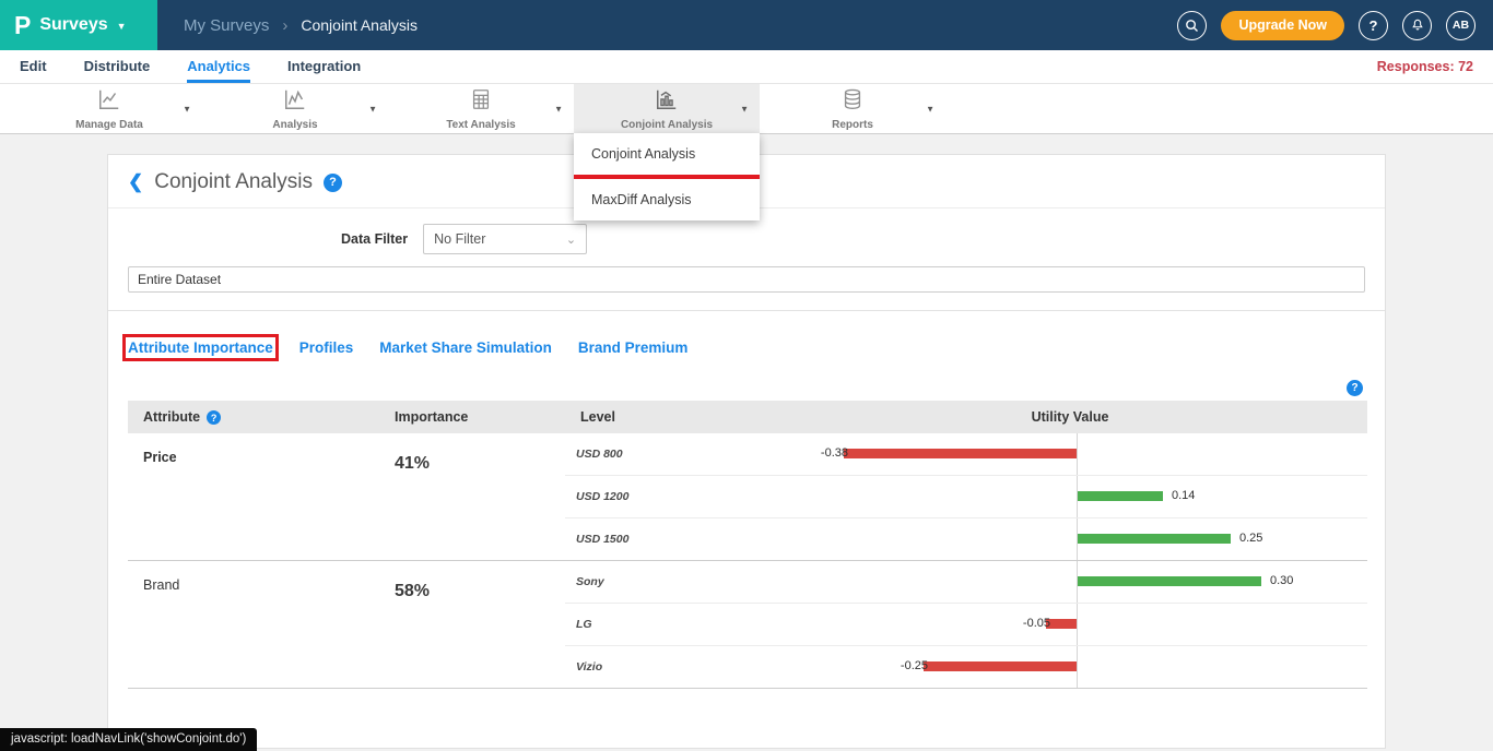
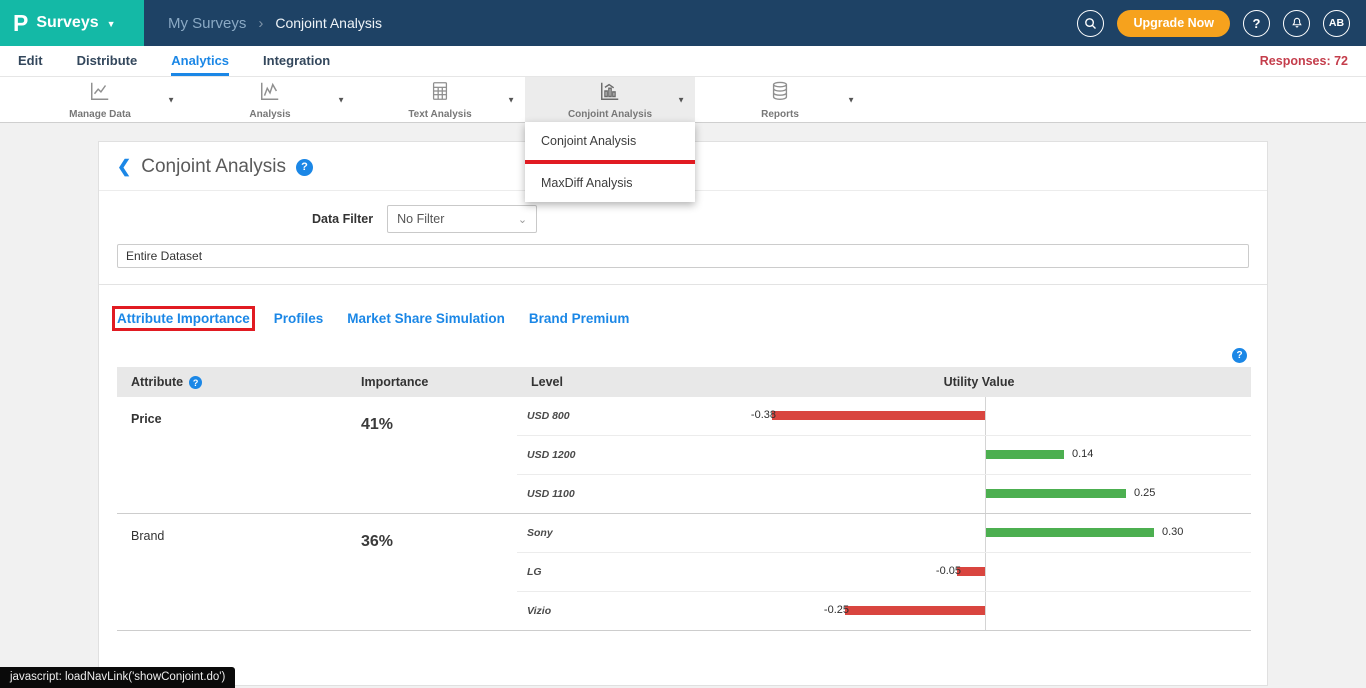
  P
  Surveys
  ▼
  My Surveys
  ›
  Conjoint Analysis
  Upgrade Now
  ?
  AB
  Edit
  Distribute
  Analytics
  Integration
  Responses: 72
  Manage Data
  ▼
  Analysis
  ▼
  Text Analysis
  ▼
  Conjoint Analysis
  ▼
  Conjoint Analysis
  MaxDiff Analysis
  Reports
  ▼
  ❮
  Conjoint Analysis
  ?
  Data Filter
  No Filter
  ⌄
  Entire Dataset
  Attribute Importance
  Profiles
  Market Share Simulation
  Brand Premium
  ?
  Attribute ?	Importance	Level	Utility Value
  Price	41%	USD 800	-0.38
  USD 1200	0.14
- USD 1500	0.25
+ USD 1100	0.25
- Brand	58%	Sony	0.30
+ Brand	36%	Sony	0.30
  LG	-0.05
  Vizio	-0.25
  javascript: loadNavLink('showConjoint.do')
